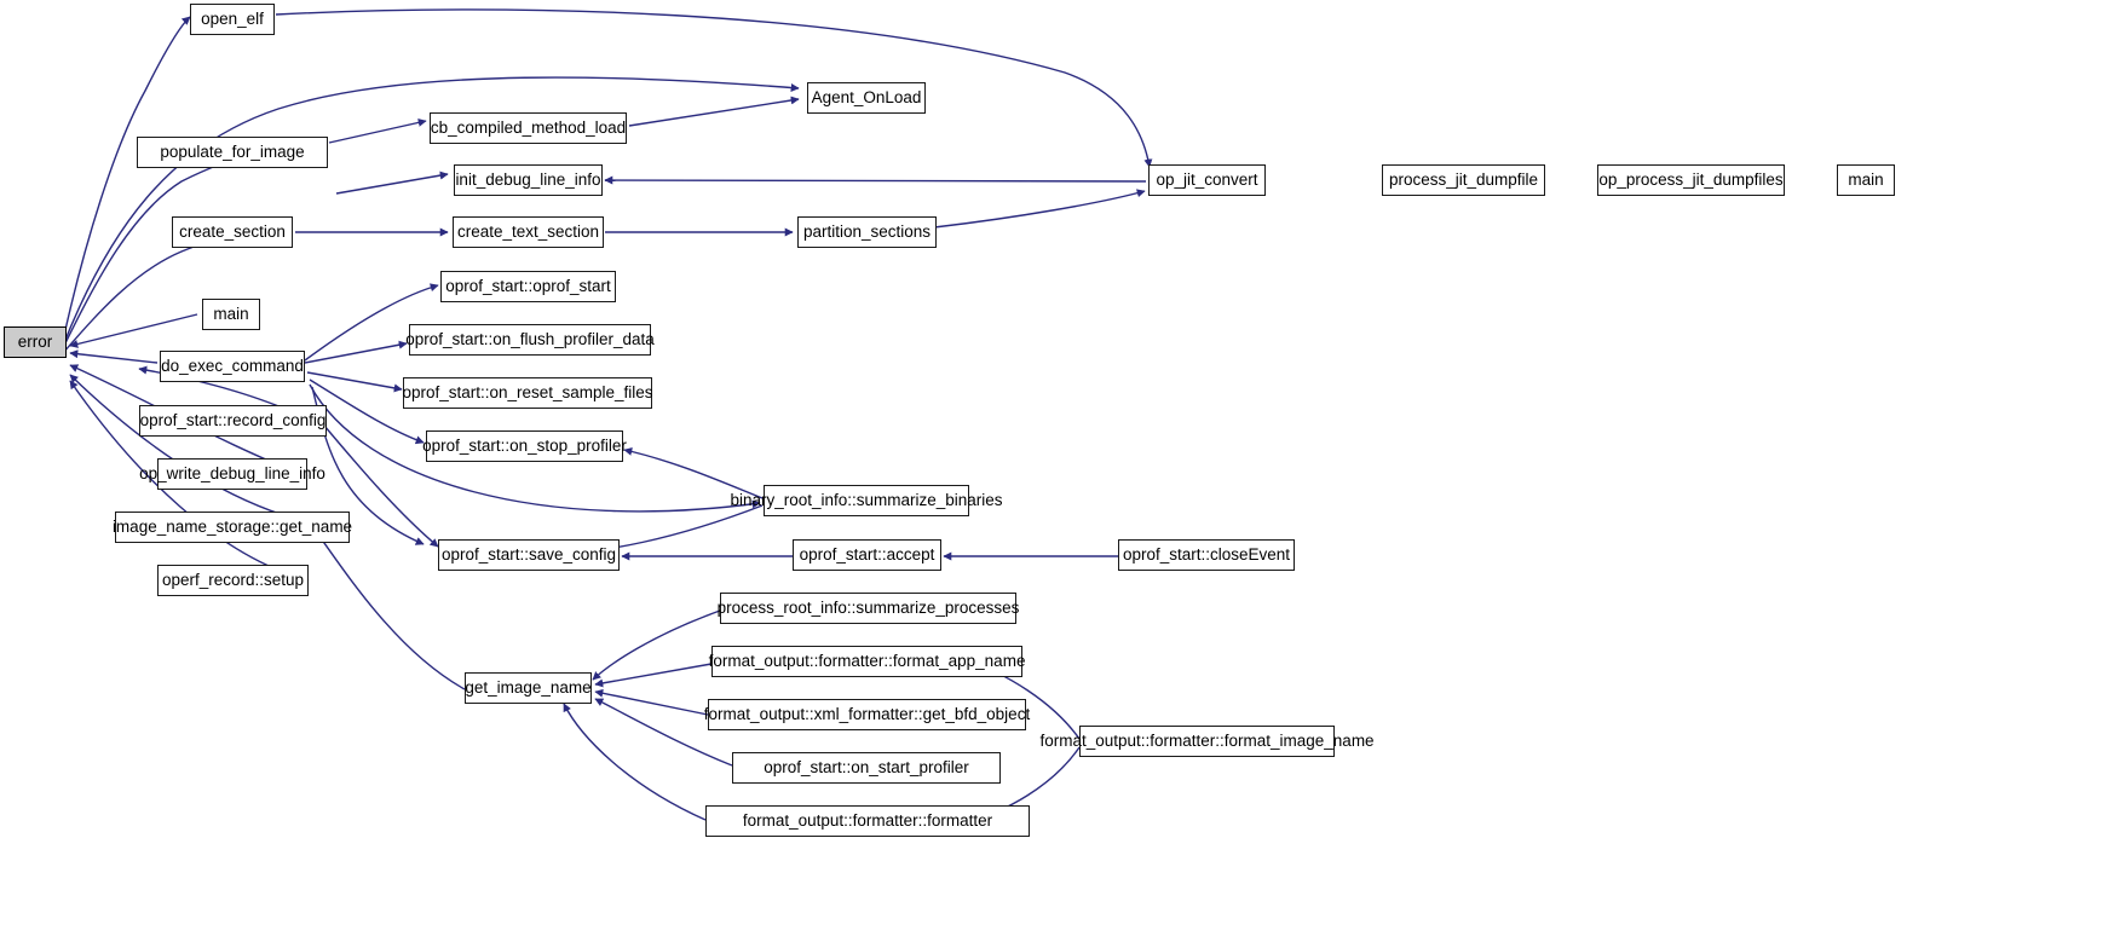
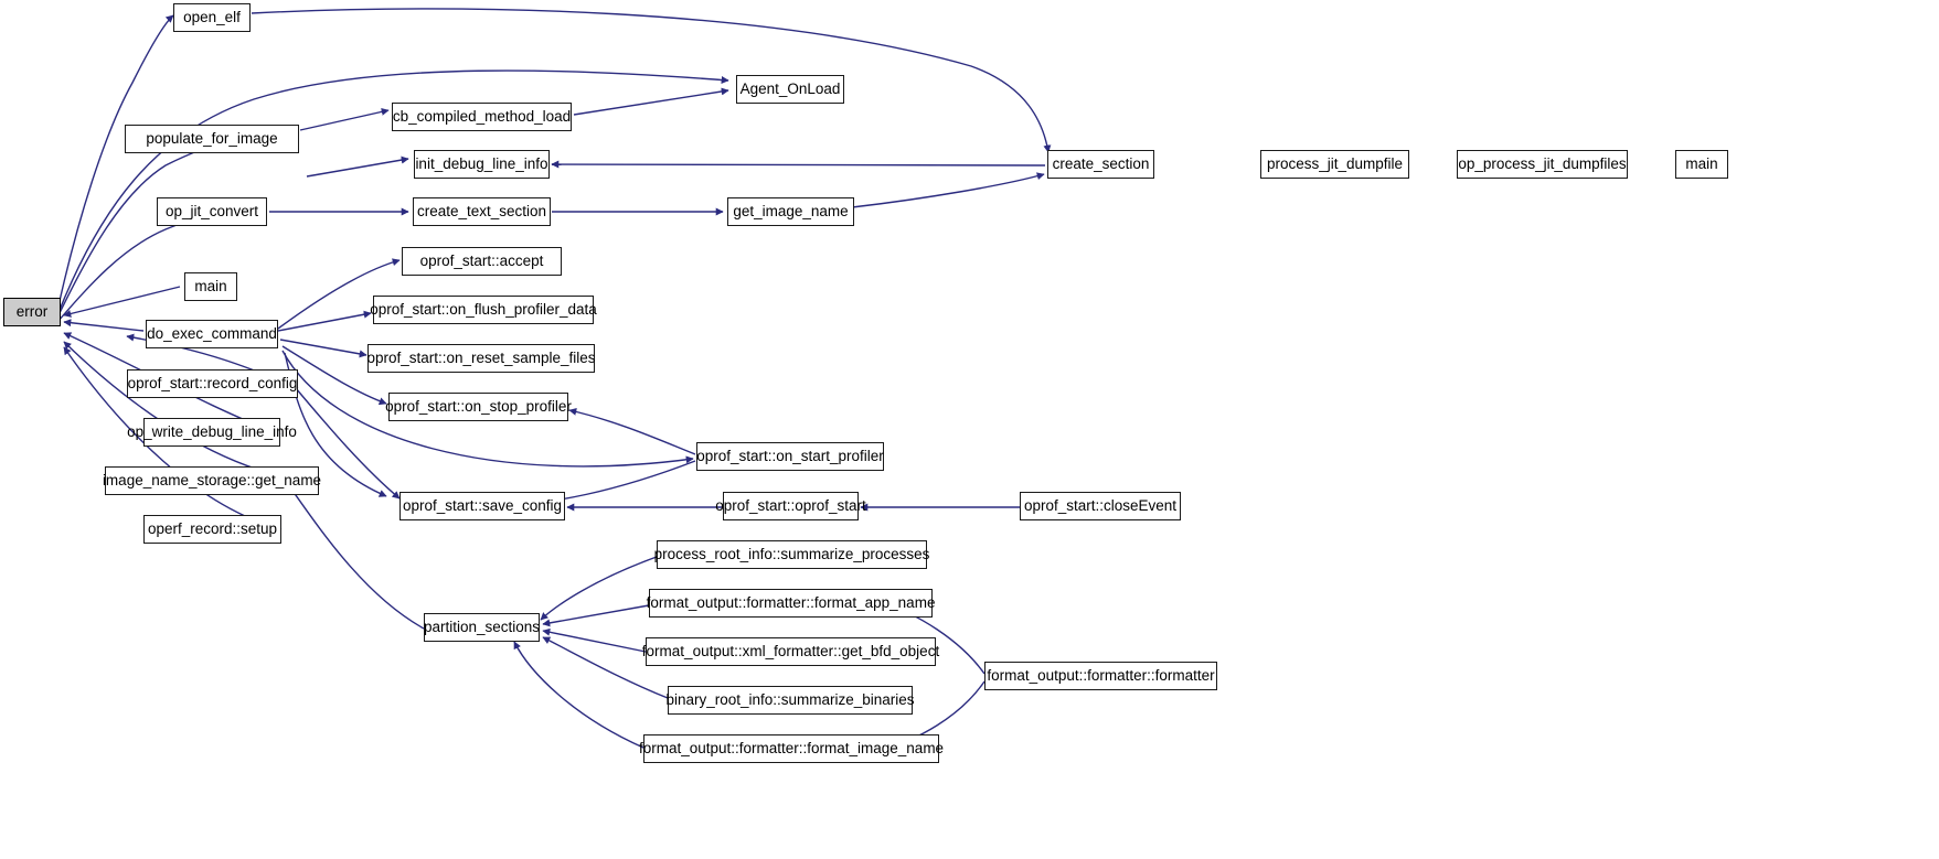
  error
  open_elf
  Agent_OnLoad
  cb_compiled_method_load
  populate_for_image
  init_debug_line_info
- op_jit_convert
+ create_section
  process_jit_dumpfile
  op_process_jit_dumpfiles
  main
- create_section
+ op_jit_convert
  create_text_section
- partition_sections
+ get_image_name
- oprof_start::oprof_start
+ oprof_start::accept
  main
  oprof_start::on_flush_profiler_data
  do_exec_command
  oprof_start::on_reset_sample_files
  oprof_start::record_config
  oprof_start::on_stop_profiler
  op_write_debug_line_info
- binary_root_info::summarize_binaries
+ oprof_start::on_start_profiler
  image_name_storage::get_name
  oprof_start::save_config
- oprof_start::accept
+ oprof_start::oprof_start
  oprof_start::closeEvent
  operf_record::setup
  process_root_info::summarize_processes
  format_output::formatter::format_app_name
- get_image_name
+ partition_sections
  format_output::xml_formatter::get_bfd_object
- format_output::formatter::format_image_name
+ format_output::formatter::formatter
- oprof_start::on_start_profiler
+ binary_root_info::summarize_binaries
- format_output::formatter::formatter
+ format_output::formatter::format_image_name
